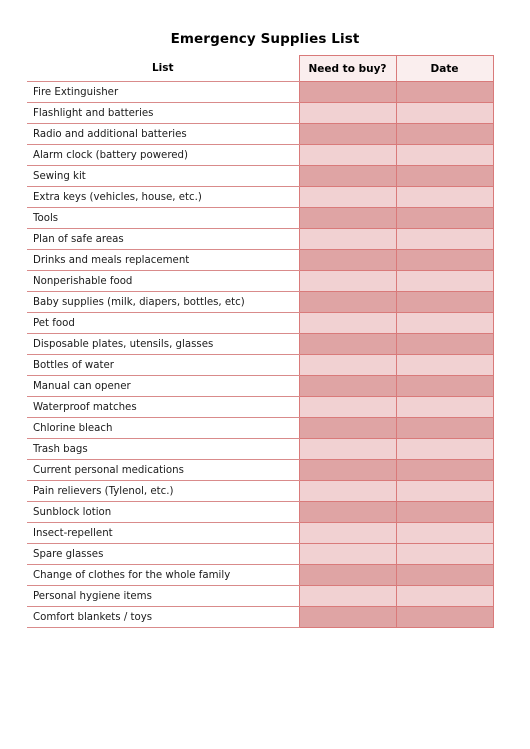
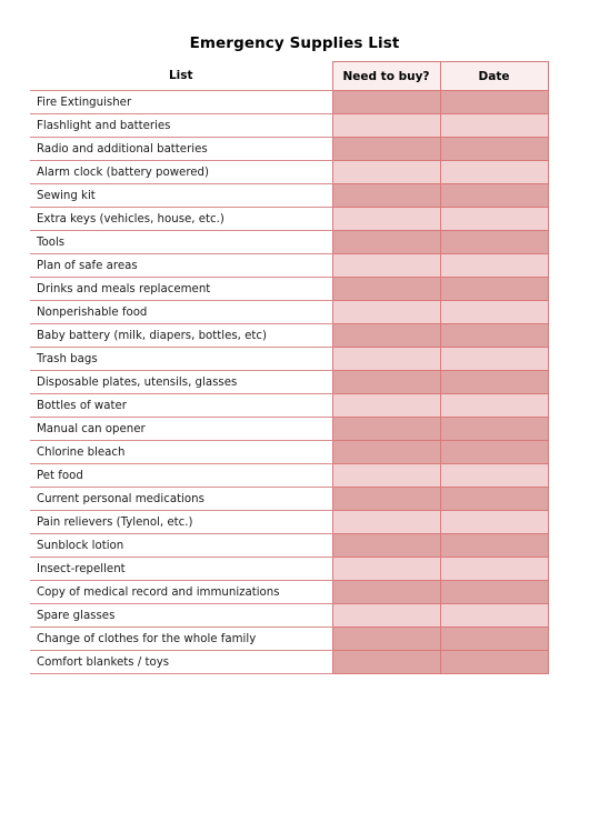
  Emergency Supplies List
  List	Need to buy?	Date
  Fire Extinguisher
  Flashlight and batteries
  Radio and additional batteries
  Alarm clock (battery powered)
  Sewing kit
  Extra keys (vehicles, house, etc.)
  Tools
  Plan of safe areas
  Drinks and meals replacement
  Nonperishable food
- Baby supplies (milk, diapers, bottles, etc)
+ Baby battery (milk, diapers, bottles, etc)
- Pet food
+ Trash bags
  Disposable plates, utensils, glasses
  Bottles of water
  Manual can opener
- Waterproof matches
  Chlorine bleach
- Trash bags
+ Pet food
  Current personal medications
  Pain relievers (Tylenol, etc.)
  Sunblock lotion
  Insect-repellent
+ Copy of medical record and immunizations
  Spare glasses
  Change of clothes for the whole family
- Personal hygiene items
  Comfort blankets / toys
